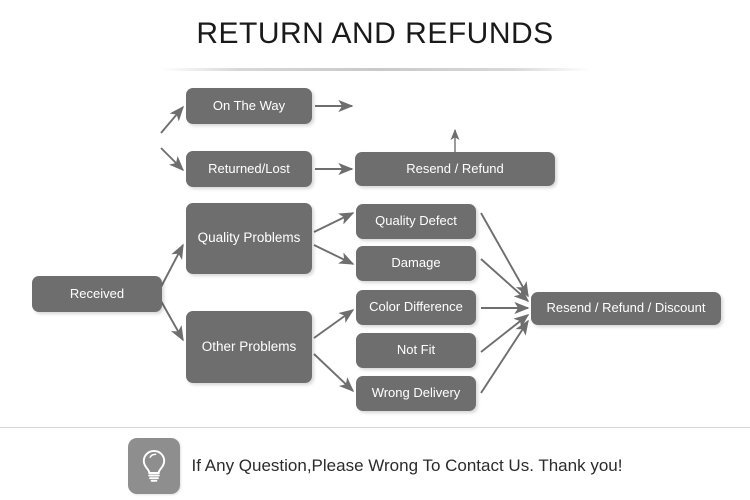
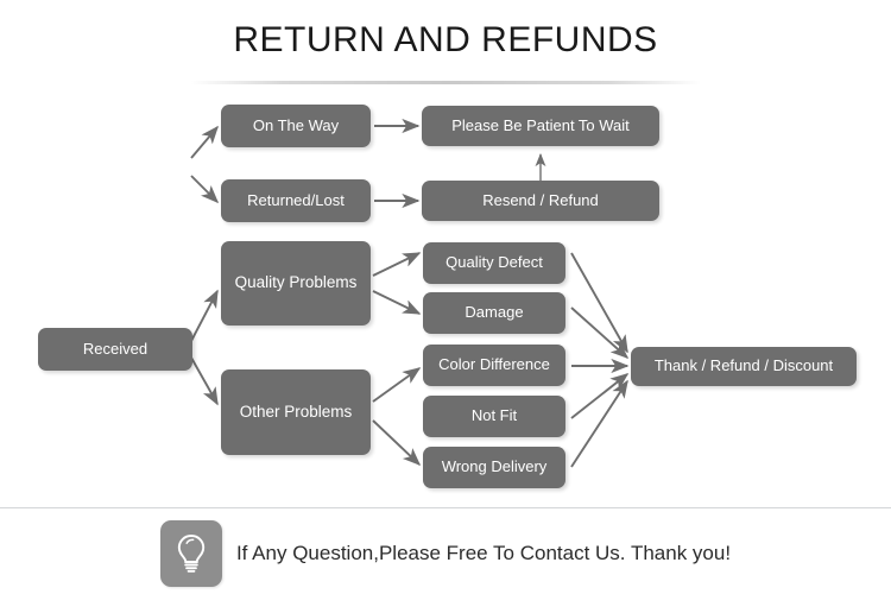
  RETURN AND REFUNDS
  On The Way
  Returned/Lost
+ Please Be Patient To Wait
  Resend / Refund
  Received
  Quality Problems
  Other Problems
  Quality Defect
  Damage
  Color Difference
  Not Fit
  Wrong Delivery
- Resend / Refund / Discount
+ Thank / Refund / Discount
- If Any Question,Please Wrong To Contact Us. Thank you!
+ If Any Question,Please Free To Contact Us. Thank you!
